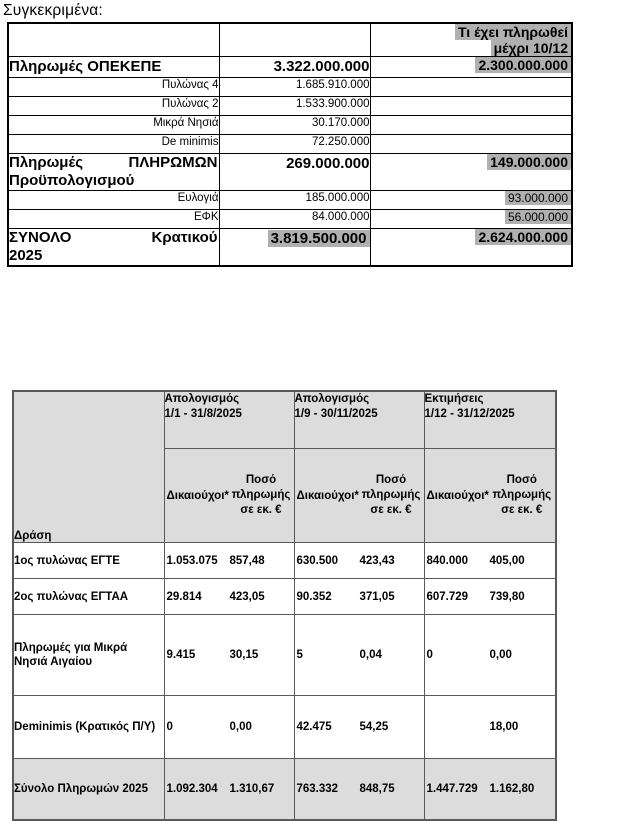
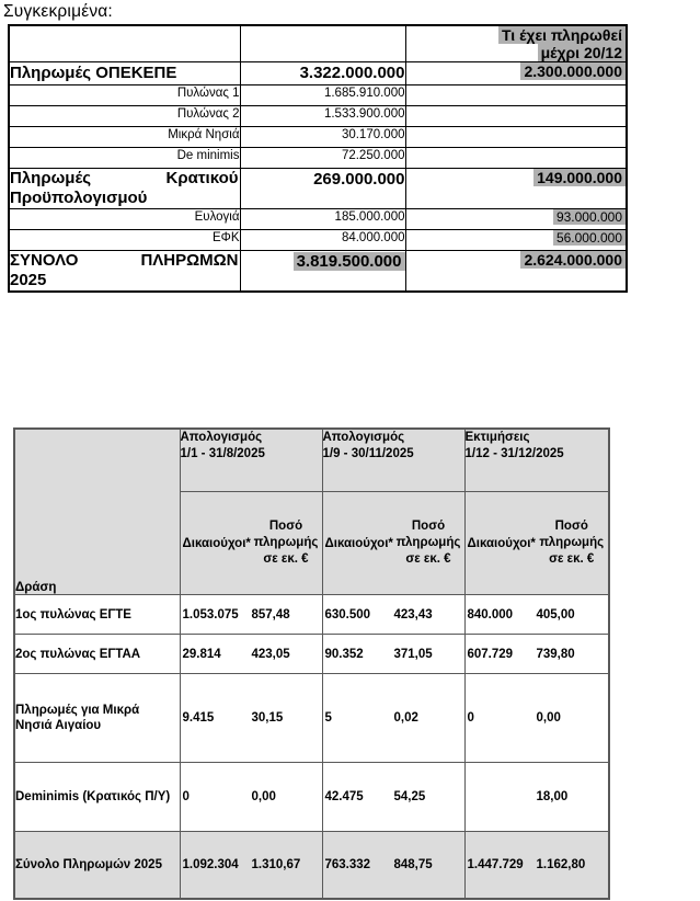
  Συγκεκριμένα:
- 		Τι έχει πληρωθεί μέχρι 10/12
+ 		Τι έχει πληρωθεί μέχρι 20/12
  Πληρωμές ΟΠΕΚΕΠΕ	3.322.000.000	2.300.000.000
- Πυλώνας 4	1.685.910.000
+ Πυλώνας 1	1.685.910.000
  Πυλώνας 2	1.533.900.000
  Μικρά Νησιά	30.170.000
  De minimis	72.250.000
- Πληρωμές ΠΛΗΡΩΜΩΝ Προϋπολογισμού	269.000.000	149.000.000
+ Πληρωμές Κρατικού Προϋπολογισμού	269.000.000	149.000.000
  Ευλογιά	185.000.000	93.000.000
  ΕΦΚ	84.000.000	56.000.000
- ΣΥΝΟΛΟ Κρατικού 2025	3.819.500.000	2.624.000.000
+ ΣΥΝΟΛΟ ΠΛΗΡΩΜΩΝ 2025	3.819.500.000	2.624.000.000
  Δράση	Απολογισμός 1/1 - 31/8/2025	Απολογισμός 1/9 - 30/11/2025	Εκτιμήσεις 1/12 - 31/12/2025
  Δικαιούχοι* Ποσό πληρωμής σε εκ. €	Δικαιούχοι* Ποσό πληρωμής σε εκ. €	Δικαιούχοι* Ποσό πληρωμής σε εκ. €
  1ος πυλώνας ΕΓΤΕ	1.053.075 857,48	630.500 423,43	840.000 405,00
  2ος πυλώνας ΕΓΤΑΑ	29.814 423,05	90.352 371,05	607.729 739,80
- Πληρωμές για Μικρά Νησιά Αιγαίου	9.415 30,15	5 0,04	0 0,00
+ Πληρωμές για Μικρά Νησιά Αιγαίου	9.415 30,15	5 0,02	0 0,00
  Deminimis (Κρατικός Π/Υ)	0 0,00	42.475 54,25	18,00
  Σύνολο Πληρωμών 2025	1.092.304 1.310,67	763.332 848,75	1.447.729 1.162,80
